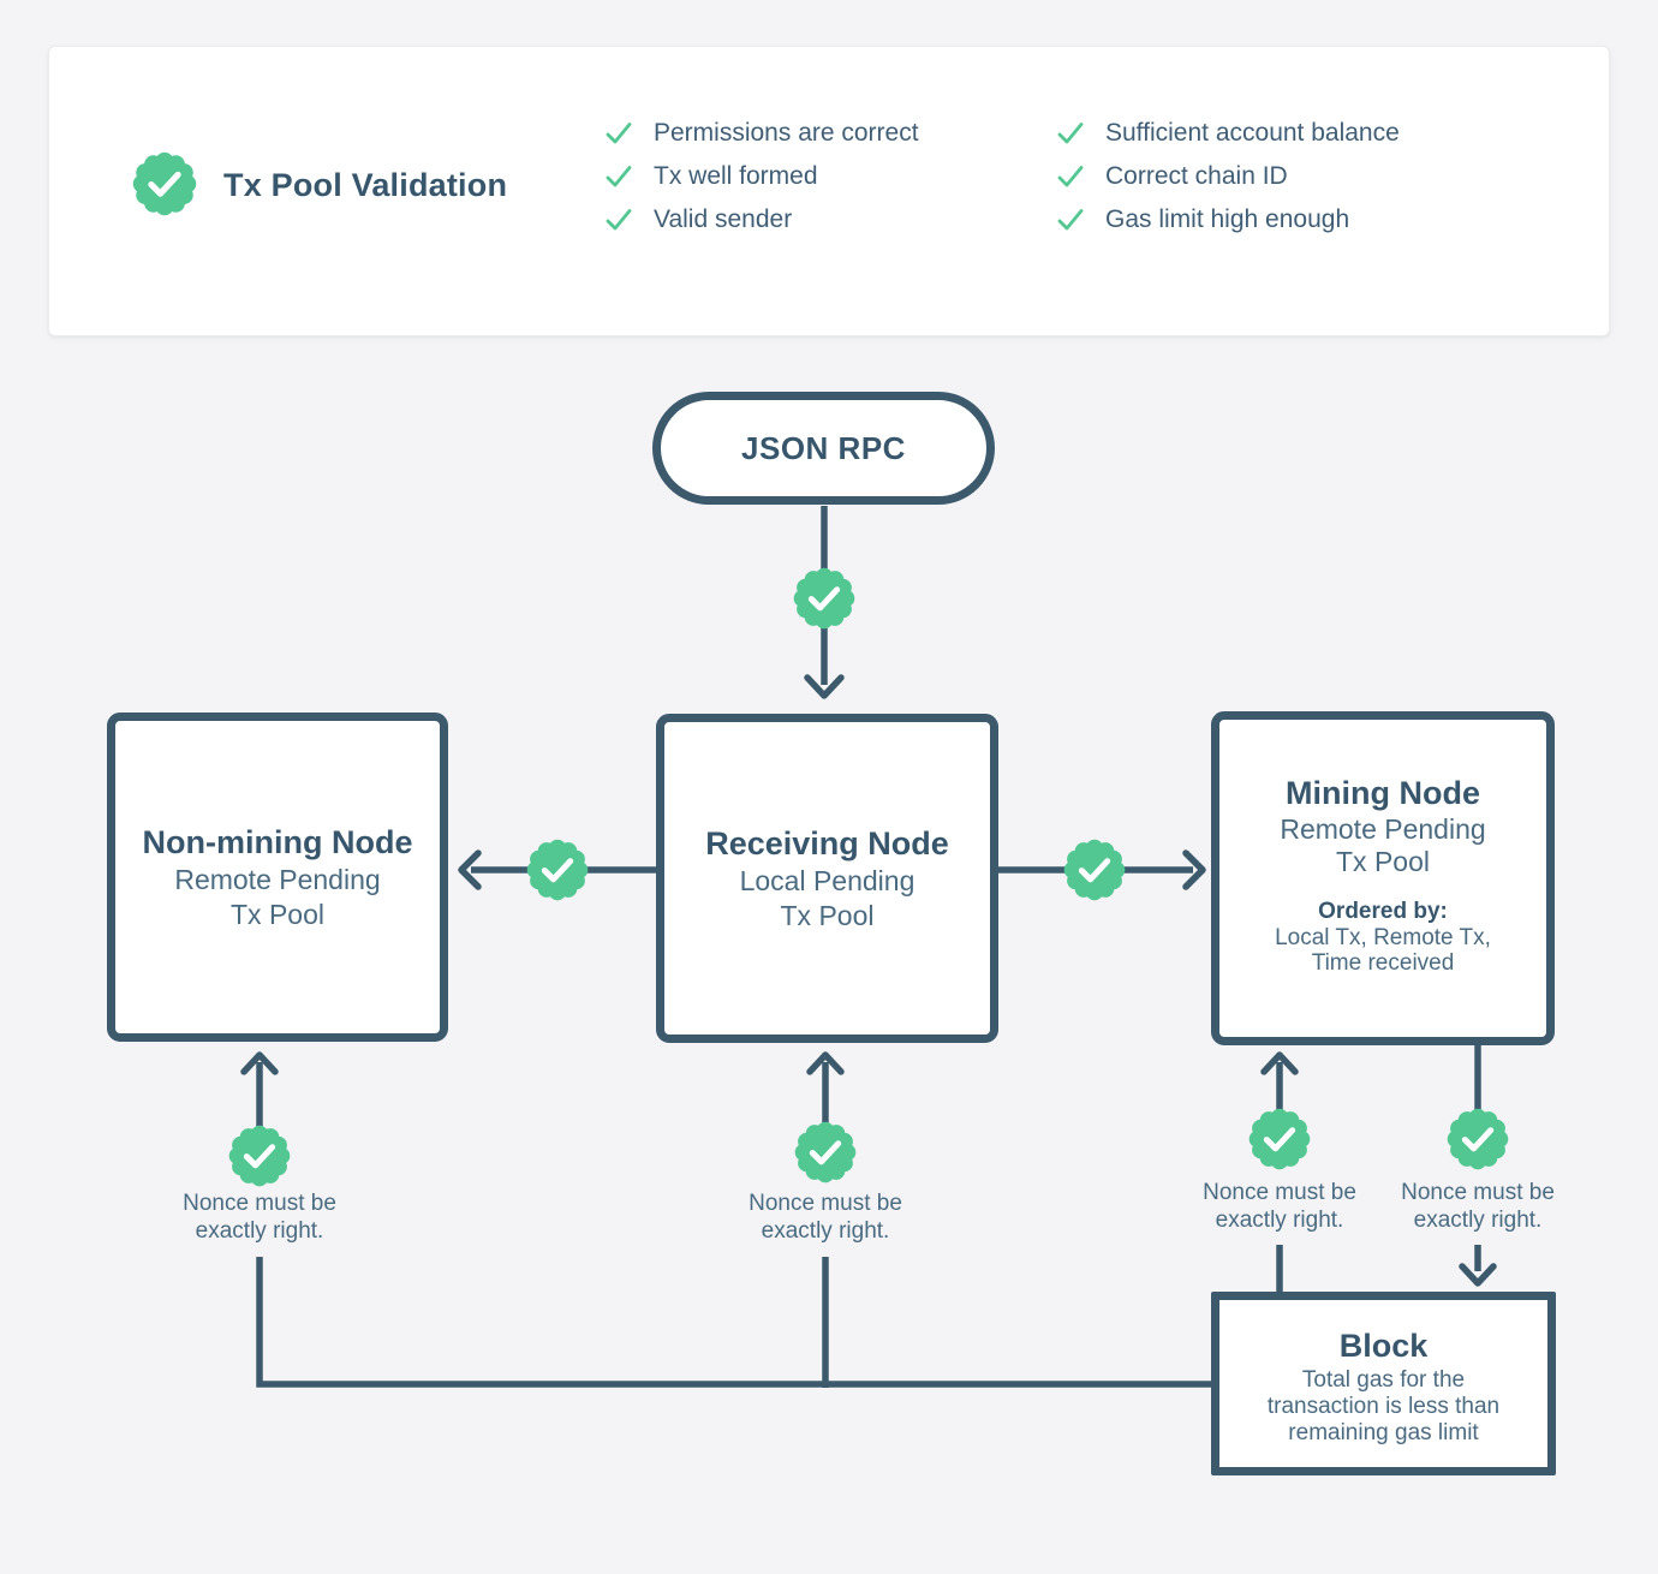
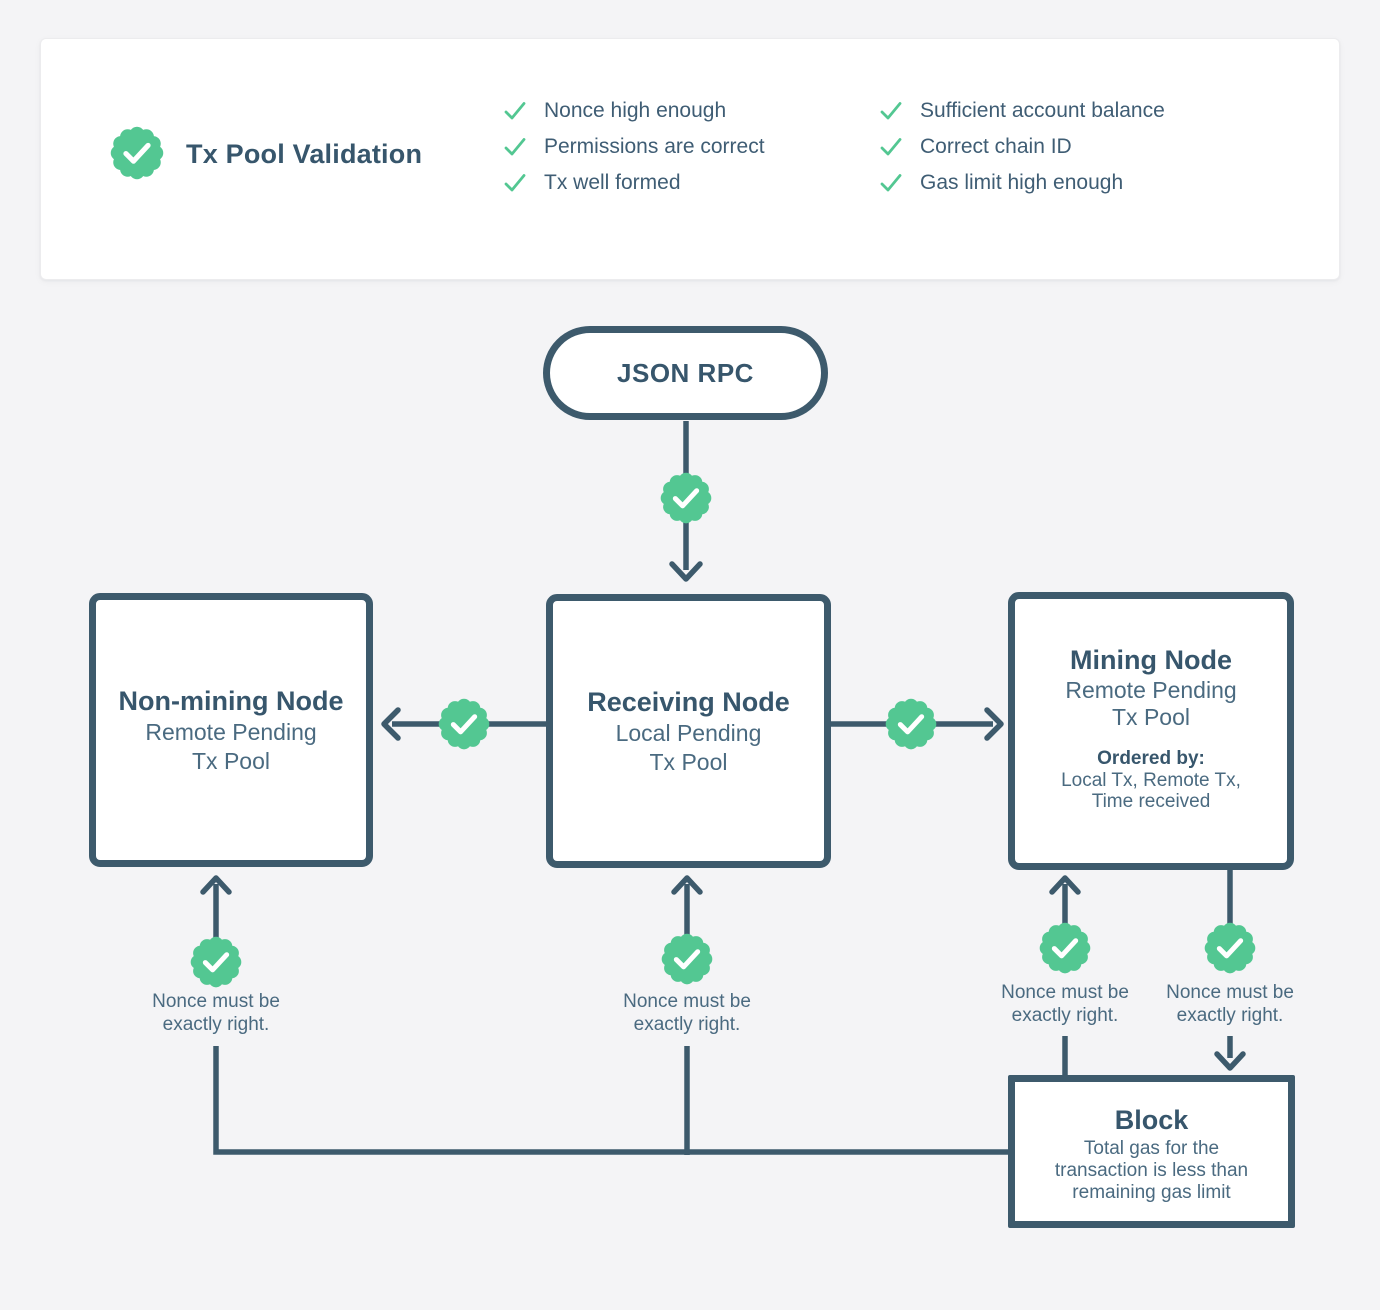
  Tx Pool Validation
+ Nonce high enough
  Permissions are correct
  Tx well formed
- Valid sender
  Sufficient account balance
  Correct chain ID
  Gas limit high enough
  JSON RPC
  Non-mining Node
  Remote Pending
  Tx Pool
  Receiving Node
  Local Pending
  Tx Pool
  Mining Node
  Remote Pending
  Tx Pool
  Ordered by:
  Local Tx, Remote Tx,
  Time received
  Block
  Total gas for the
  transaction is less than
  remaining gas limit
  Nonce must be
  exactly right.
  Nonce must be
  exactly right.
  Nonce must be
  exactly right.
  Nonce must be
  exactly right.
